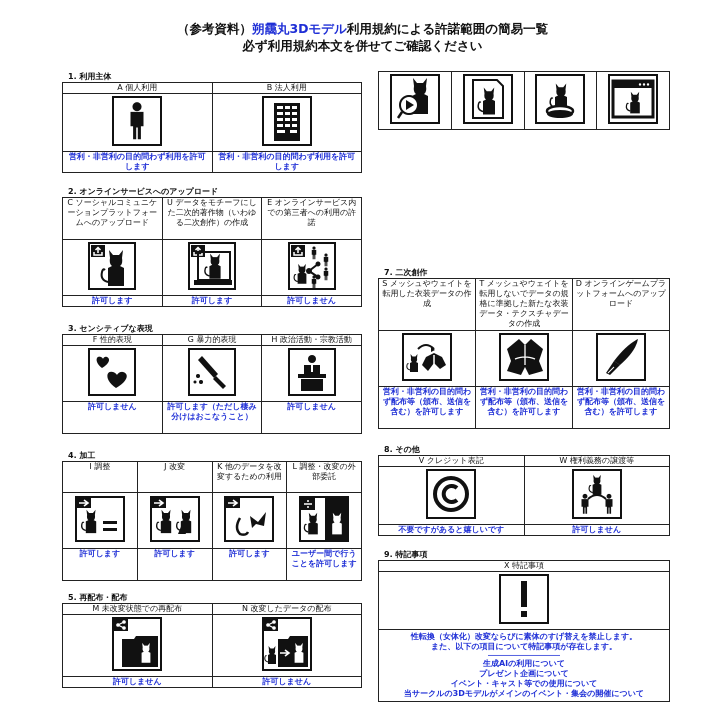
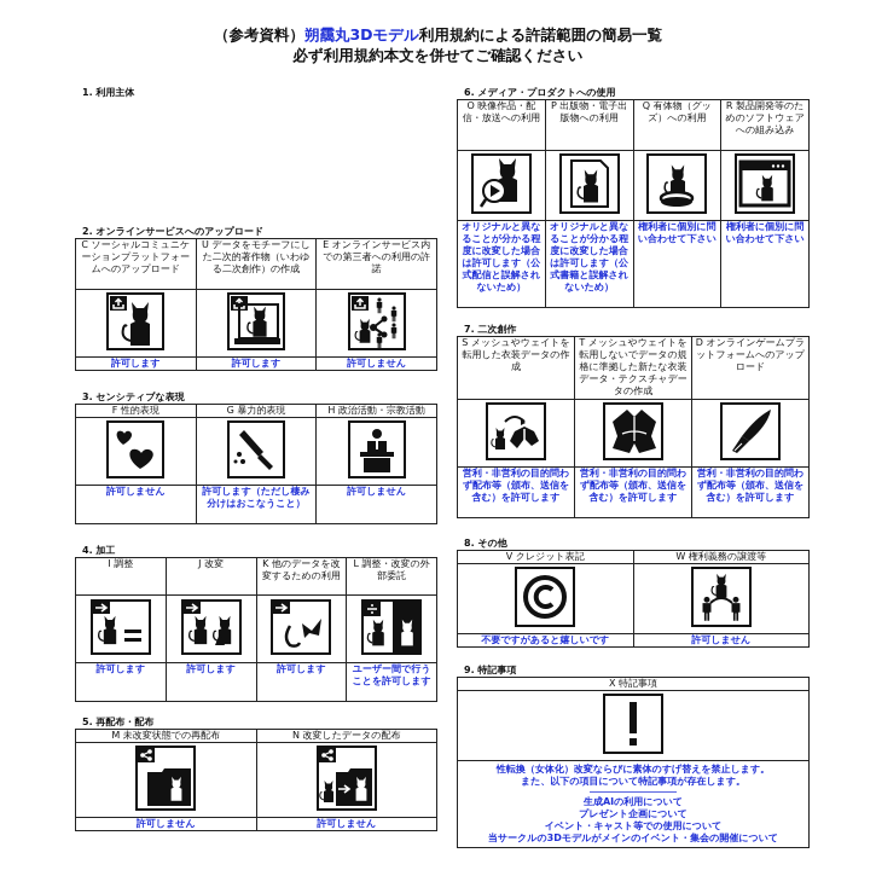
  （参考資料）朔靄丸3Dモデル利用規約による許諾範囲の簡易一覧
  必ず利用規約本文を併せてご確認ください
  1. 利用主体
- A 個人利用	B 法人利用
- 営利・非営利の目的問わず利用を許可します	営利・非営利の目的問わず利用を許可します
  2. オンラインサービスへのアップロード
  C ソーシャルコミュニケーションプラットフォームへのアップロード	U データをモチーフにした二次的著作物（いわゆる二次創作）の作成	E オンラインサービス内での第三者への利用の許諾
  許可します	許可します	許可しません
  3. センシティブな表現
  F 性的表現	G 暴力的表現	H 政治活動・宗教活動
  許可しません	許可します（ただし棲み分けはおこなうこと）	許可しません
  4. 加工
  I 調整	J 改変	K 他のデータを改変するための利用	L 調整・改変の外部委託
  許可します	許可します	許可します	ユーザー間で行うことを許可します
  5. 再配布・配布
  M 未改変状態での再配布	N 改変したデータの配布
  許可しません	許可しません
+ 6. メディア・プロダクトへの使用
+ O 映像作品・配信・放送への利用	P 出版物・電子出版物への利用	Q 有体物（グッズ）への利用	R 製品開発等のためのソフトウェアへの組み込み
+ オリジナルと異なることが分かる程度に改変した場合は許可します（公式配信と誤解されないため）	オリジナルと異なることが分かる程度に改変した場合は許可します（公式書籍と誤解されないため）	権利者に個別に問い合わせて下さい	権利者に個別に問い合わせて下さい
  7. 二次創作
  S メッシュやウェイトを転用した衣装データの作成	T メッシュやウェイトを転用しないでデータの規格に準拠した新たな衣装データ・テクスチャデータの作成	D オンラインゲームプラットフォームへのアップロード
  営利・非営利の目的問わず配布等（頒布、送信を含む）を許可します	営利・非営利の目的問わず配布等（頒布、送信を含む）を許可します	営利・非営利の目的問わず配布等（頒布、送信を含む）を許可します
  8. その他
  V クレジット表記	W 権利義務の譲渡等
  不要ですがあると嬉しいです	許可しません
  9. 特記事項
  X 特記事項
  性転換（女体化）改変ならびに素体のすげ替えを禁止します。 また、以下の項目について特記事項が存在します。 生成AIの利用について プレゼント企画について イベント・キャスト等での使用について 当サークルの3Dモデルがメインのイベント・集会の開催について
